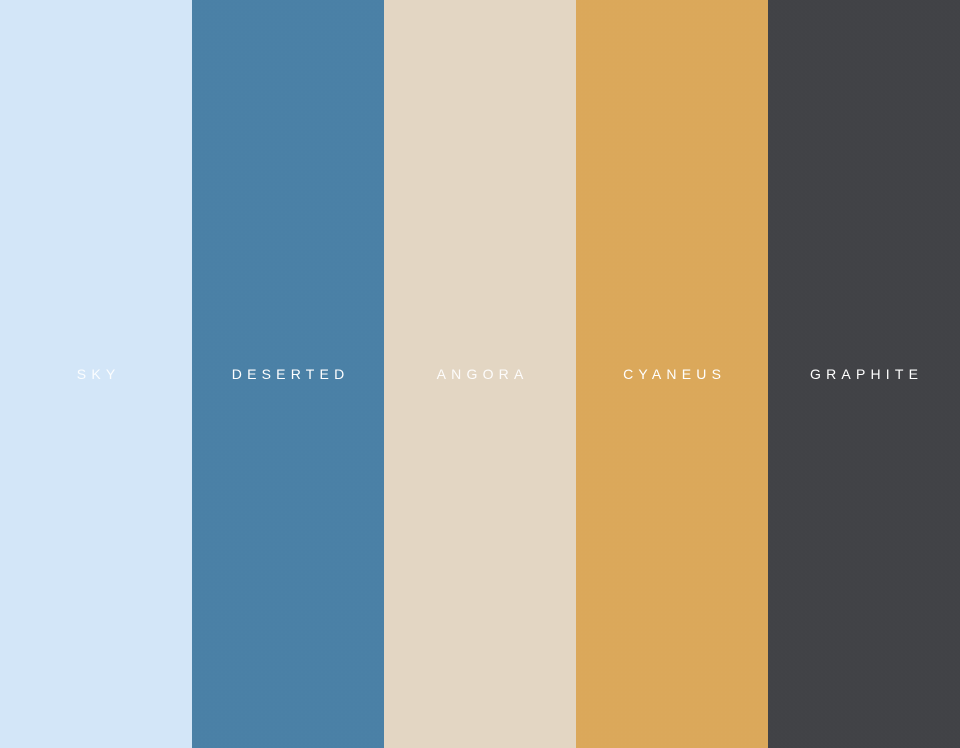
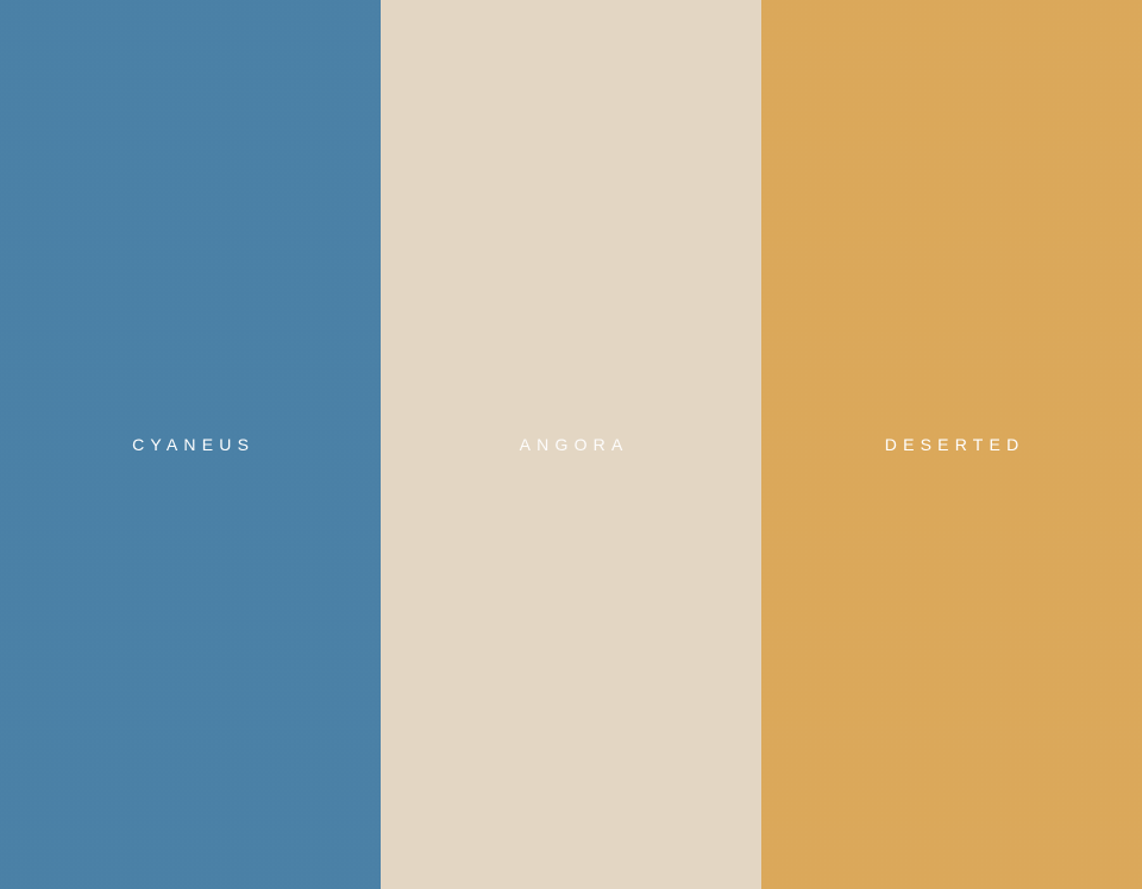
- SKY
- DESERTED
+ CYANEUS
  ANGORA
- CYANEUS
+ DESERTED
- GRAPHITE
